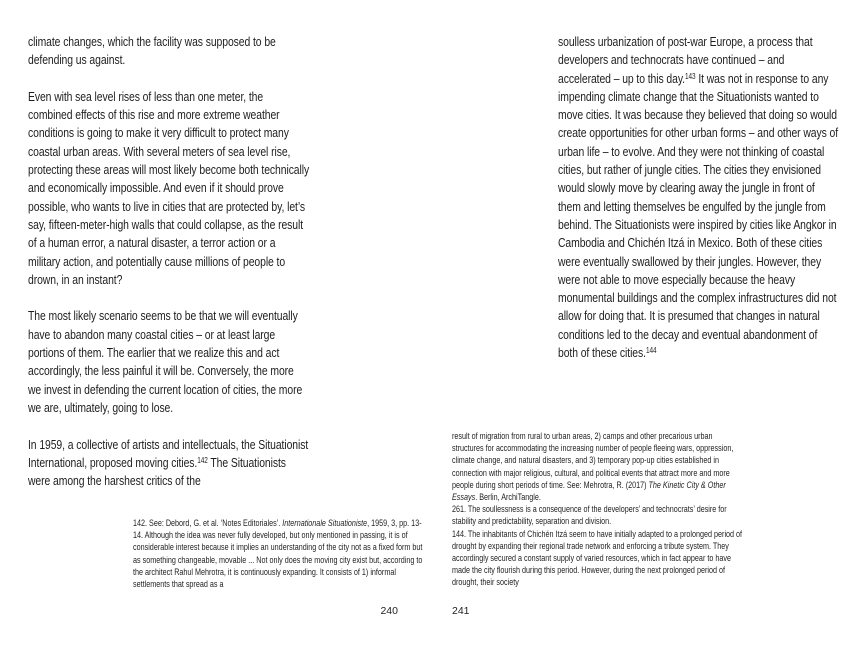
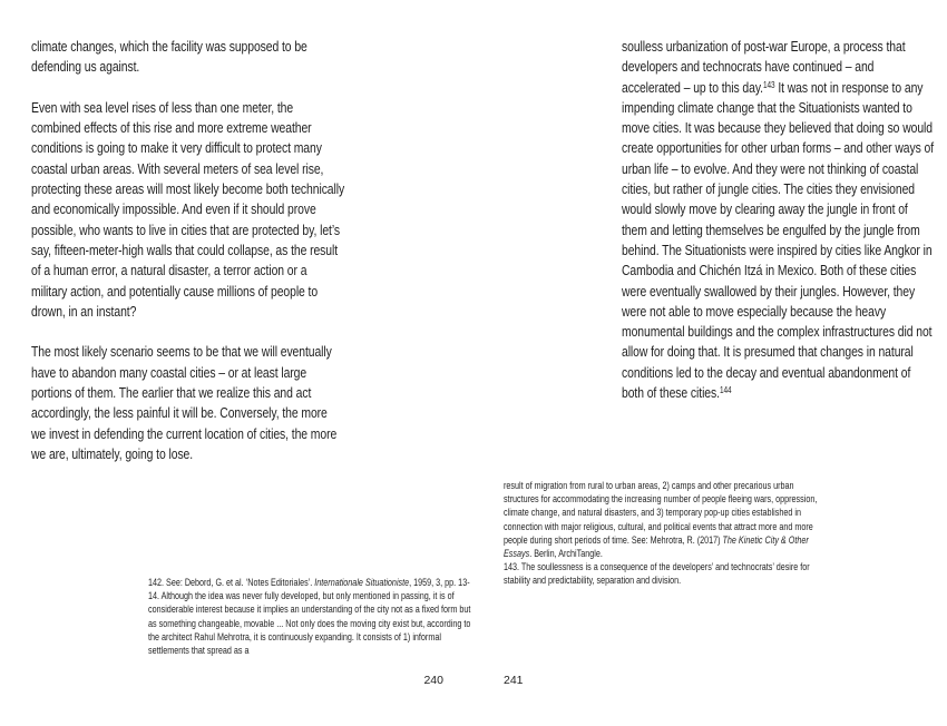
  climate changes, which the facility was supposed to be defending us against.
  Even with sea level rises of less than one meter, the combined effects of this rise and more extreme weather conditions is going to make it very difficult to protect many coastal urban areas. With several meters of sea level rise, protecting these areas will most likely become both technically and economically impossible. And even if it should prove possible, who wants to live in cities that are protected by, let’s say, fifteen-meter-high walls that could collapse, as the result of a human error, a natural disaster, a terror action or a military action, and potentially cause millions of people to drown, in an instant?
  The most likely scenario seems to be that we will eventually have to abandon many coastal cities – or at least large portions of them. The earlier that we realize this and act accordingly, the less painful it will be. Conversely, the more we invest in defending the current location of cities, the more we are, ultimately, going to lose.
- In 1959, a collective of artists and intellectuals, the Situationist International, proposed moving cities.142 The Situationists were among the harshest critics of the
  142. See: Debord, G. et al. ‘Notes Editoriales’. Internationale Situationiste, 1959, 3, pp. 13-14. Although the idea was never fully developed, but only mentioned in passing, it is of considerable interest because it implies an understanding of the city not as a fixed form but as something changeable, movable ... Not only does the moving city exist but, according to the architect Rahul Mehrotra, it is continuously expanding. It consists of 1) informal settlements that spread as a
  240
  soulless urbanization of post-war Europe, a process that developers and technocrats have continued – and accelerated – up to this day.143 It was not in response to any impending climate change that the Situationists wanted to move cities. It was because they believed that doing so would create opportunities for other urban forms – and other ways of urban life – to evolve. And they were not thinking of coastal cities, but rather of jungle cities. The cities they envisioned would slowly move by clearing away the jungle in front of them and letting themselves be engulfed by the jungle from behind. The Situationists were inspired by cities like Angkor in Cambodia and Chichén Itzá in Mexico. Both of these cities were eventually swallowed by their jungles. However, they were not able to move especially because the heavy monumental buildings and the complex infrastructures did not allow for doing that. It is presumed that changes in natural conditions led to the decay and eventual abandonment of both of these cities.144
  result of migration from rural to urban areas, 2) camps and other precarious urban structures for accommodating the increasing number of people fleeing wars, oppression, climate change, and natural disasters, and 3) temporary pop-up cities established in connection with major religious, cultural, and political events that attract more and more people during short periods of time. See: Mehrotra, R. (2017) The Kinetic City & Other Essays. Berlin, ArchiTangle.
- 261. The soullessness is a consequence of the developers’ and technocrats’ desire for stability and predictability, separation and division.
+ 143. The soullessness is a consequence of the developers’ and technocrats’ desire for stability and predictability, separation and division.
- 144. The inhabitants of Chichén Itzá seem to have initially adapted to a prolonged period of drought by expanding their regional trade network and enforcing a tribute system. They accordingly secured a constant supply of varied resources, which in fact appear to have made the city flourish during this period. However, during the next prolonged period of drought, their society
  241
